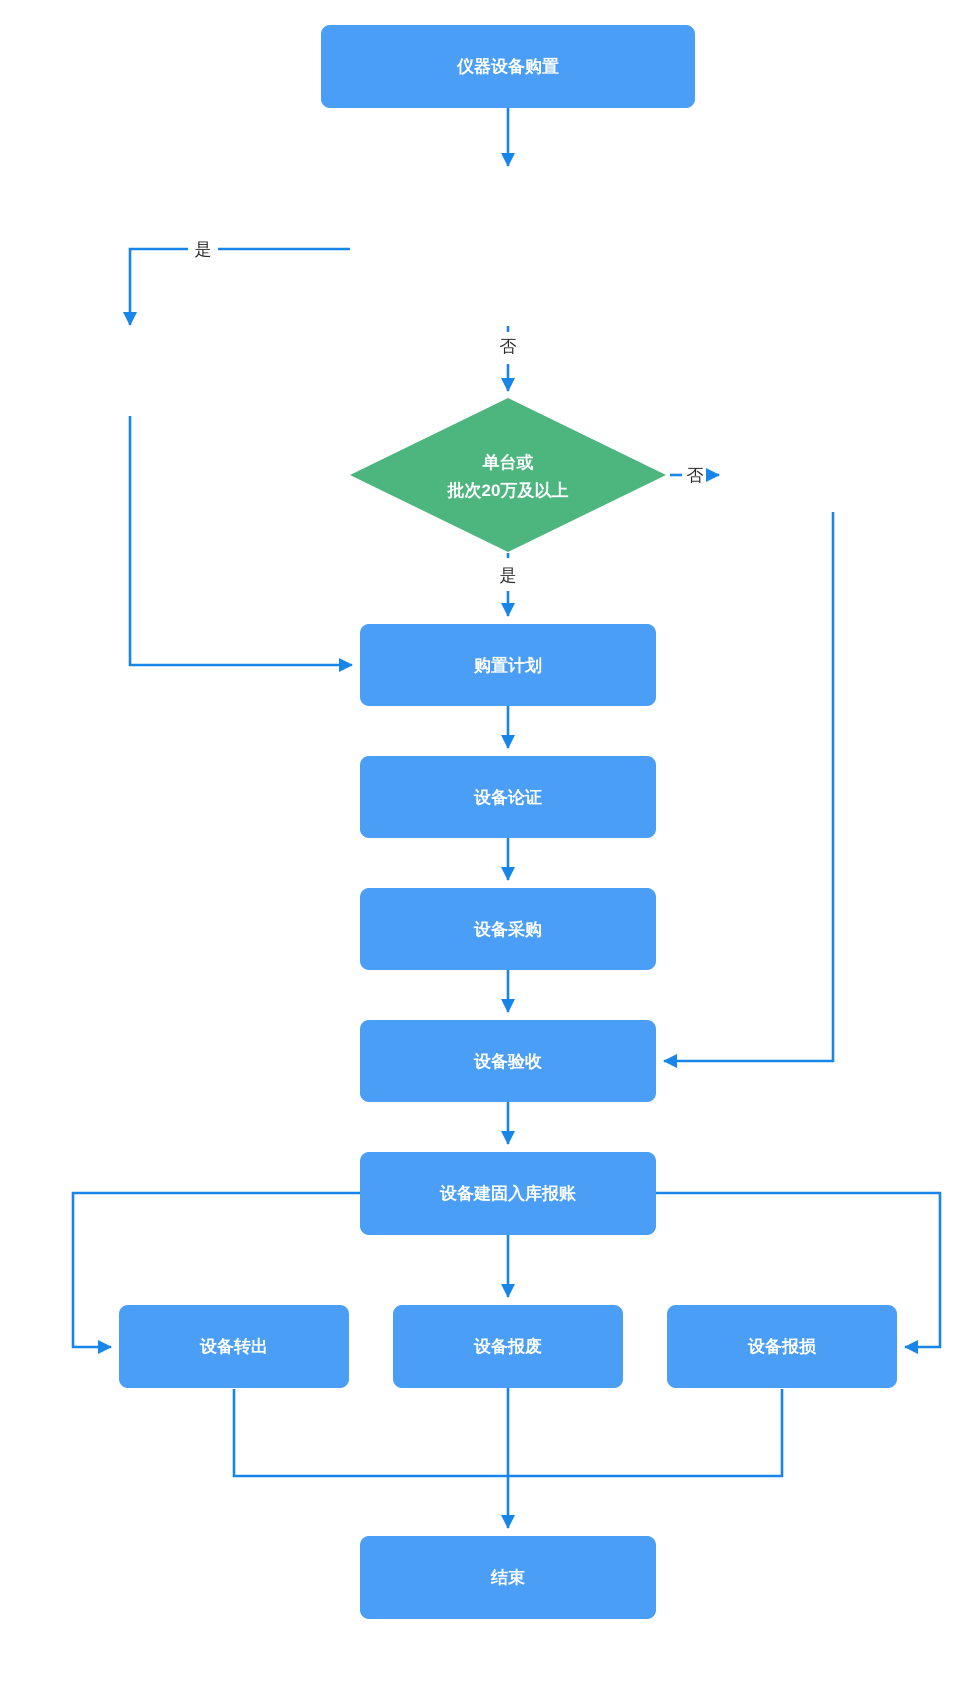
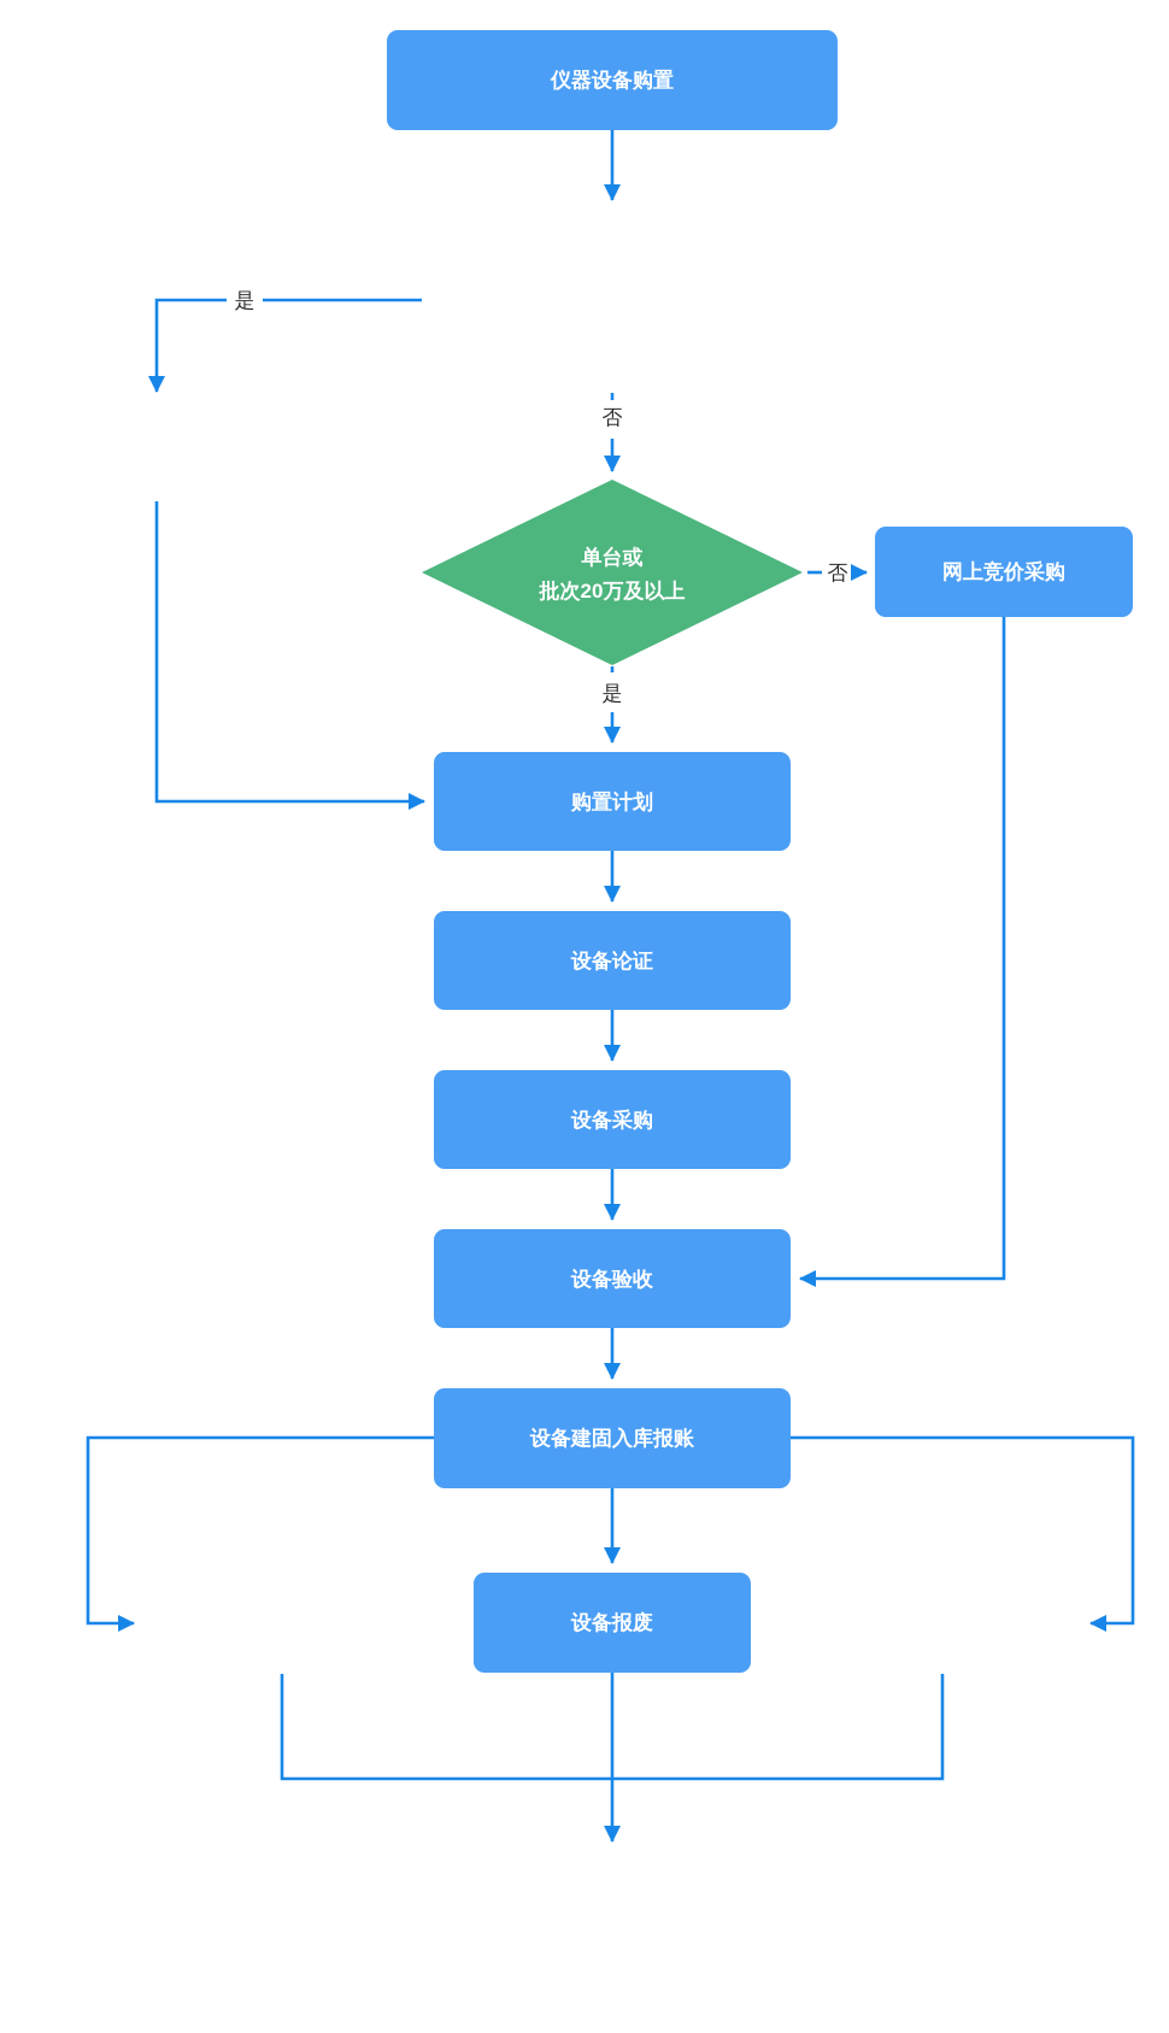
  是
  否
  否
  是
  仪器设备购置
  单台或
  批次20万及以上
+ 网上竞价采购
  购置计划
  设备论证
  设备采购
  设备验收
  设备建固入库报账
- 设备转出
  设备报废
- 设备报损
- 结束
